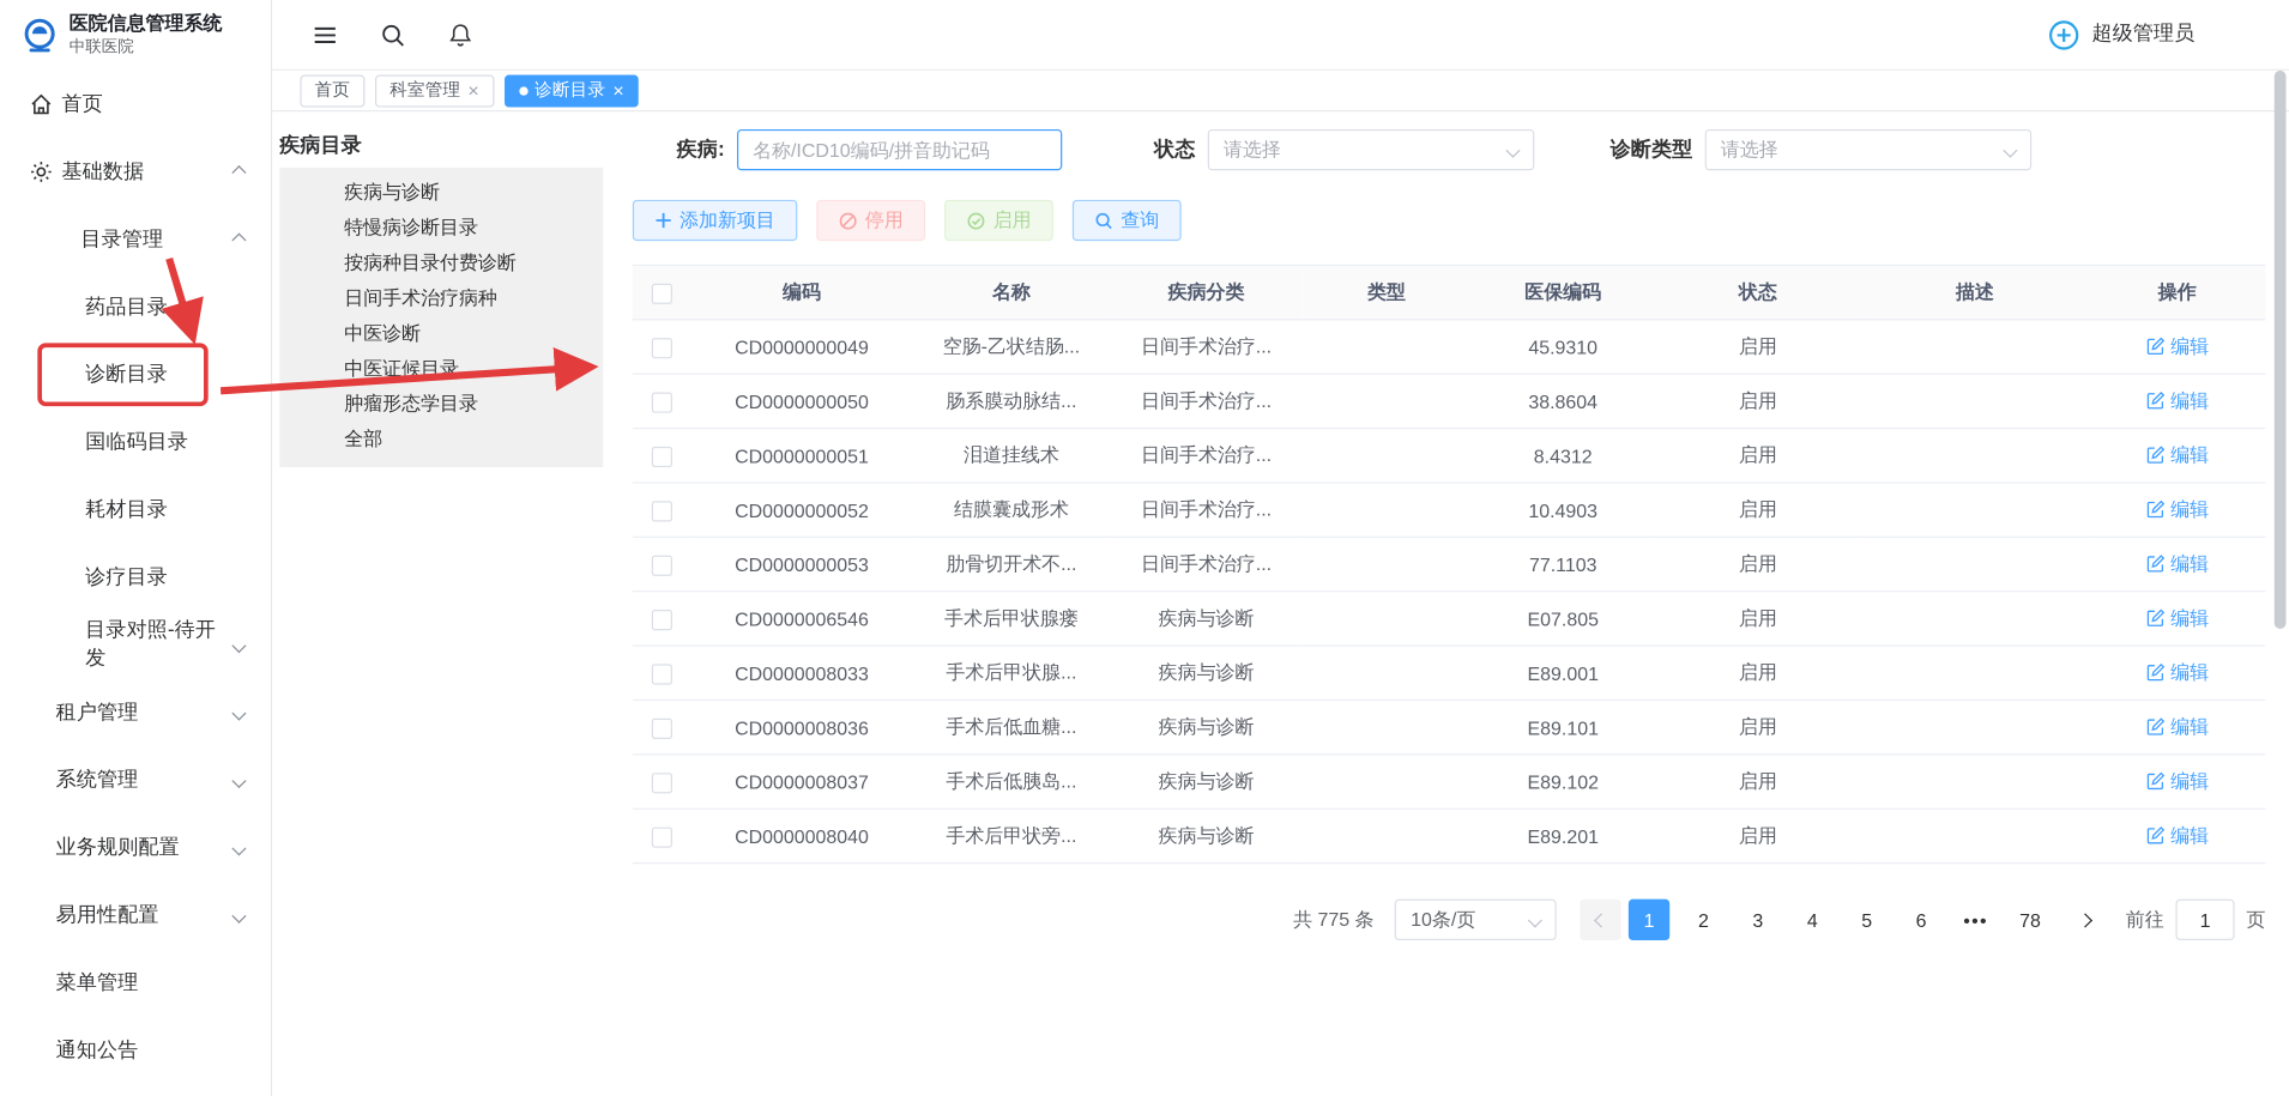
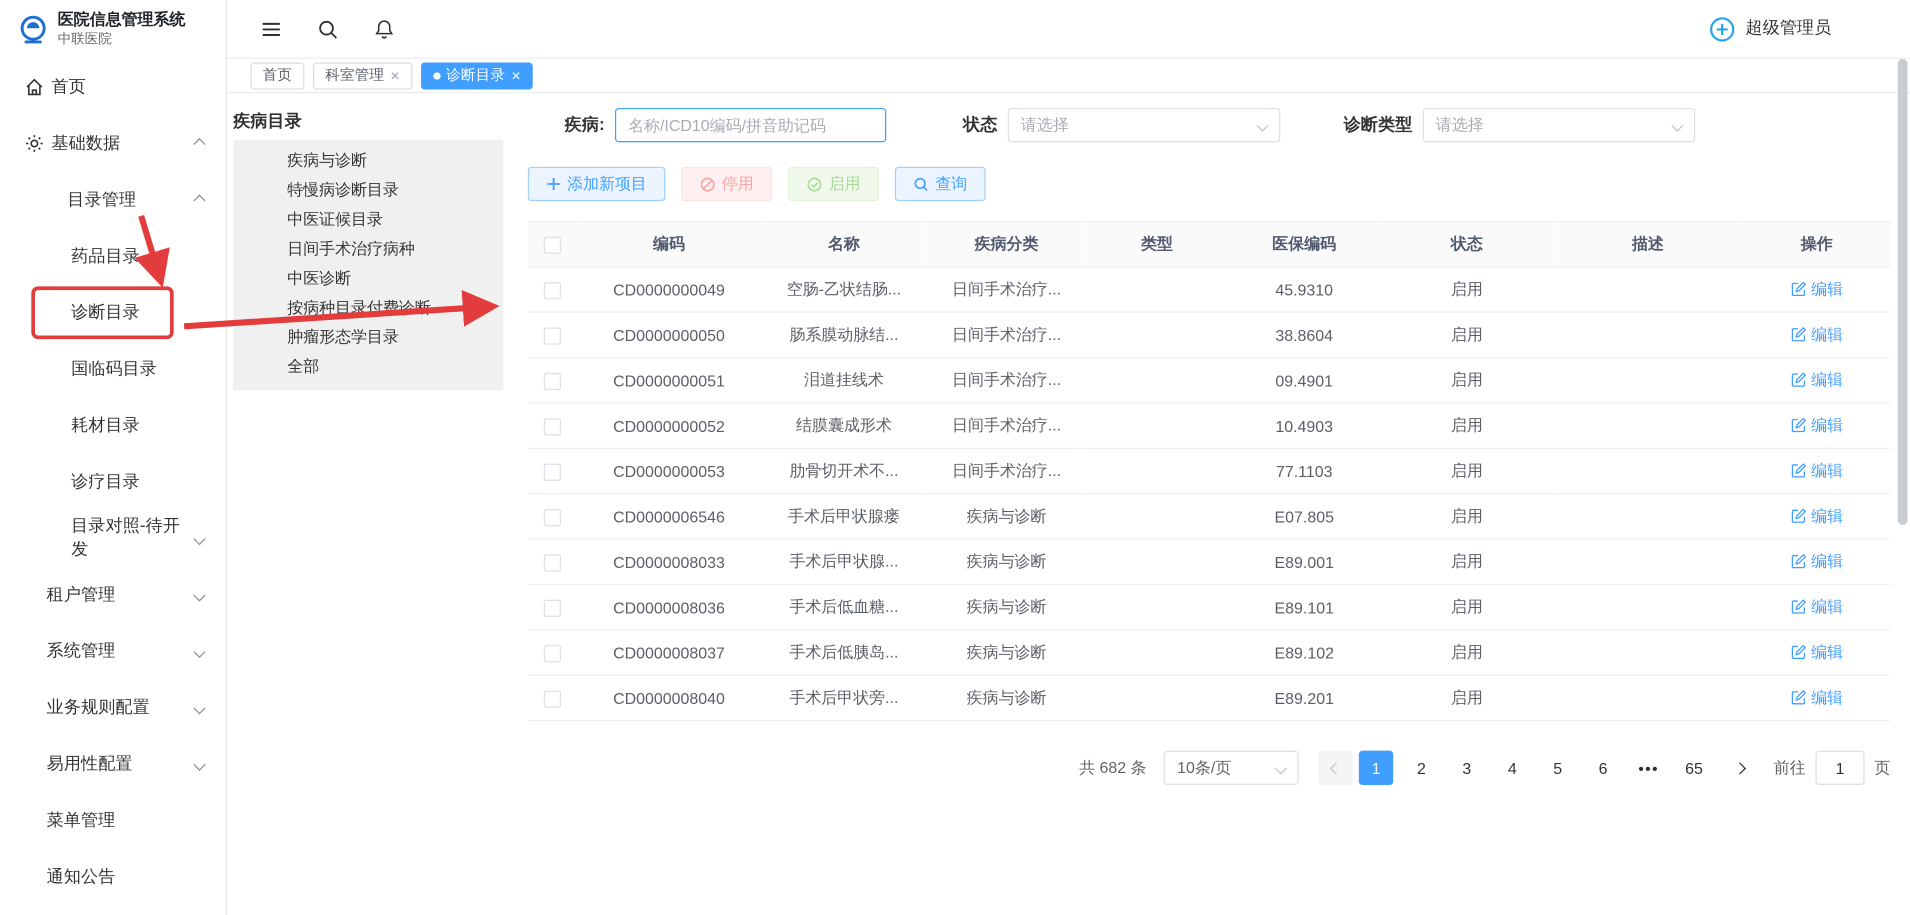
  医院信息管理系统
  中联医院
  首页
  基础数据
  目录管理
  药品目录
  诊断目录
  国临码目录
  耗材目录
  诊疗目录
  目录对照-待开发
  租户管理
  系统管理
  业务规则配置
  易用性配置
  菜单管理
  通知公告
  超级管理员
  首页
  科室管理
  ×
  诊断目录
  ×
  疾病目录
  疾病与诊断
  特慢病诊断目录
- 按病种目录付费诊断
+ 中医证候目录
  日间手术治疗病种
  中医诊断
- 中医证候目录
+ 按病种目录付费诊断
  肿瘤形态学目录
  全部
  疾病:
  名称/ICD10编码/拼音助记码
  状态
  请选择
  诊断类型
  请选择
  添加新项目
  停用
  启用
  查询
  	编码	名称	疾病分类	类型	医保编码	状态	描述	操作
  	CD0000000049	空肠-乙状结肠...	日间手术治疗...		45.9310	启用		编辑
  	CD0000000050	肠系膜动脉结...	日间手术治疗...		38.8604	启用		编辑
- 	CD0000000051	泪道挂线术	日间手术治疗...		8.4312	启用		编辑
+ 	CD0000000051	泪道挂线术	日间手术治疗...		09.4901	启用		编辑
  	CD0000000052	结膜囊成形术	日间手术治疗...		10.4903	启用		编辑
  	CD0000000053	肋骨切开术不...	日间手术治疗...		77.1103	启用		编辑
  	CD0000006546	手术后甲状腺瘘	疾病与诊断		E07.805	启用		编辑
  	CD0000008033	手术后甲状腺...	疾病与诊断		E89.001	启用		编辑
  	CD0000008036	手术后低血糖...	疾病与诊断		E89.101	启用		编辑
  	CD0000008037	手术后低胰岛...	疾病与诊断		E89.102	启用		编辑
  	CD0000008040	手术后甲状旁...	疾病与诊断		E89.201	启用		编辑
- 共 775 条
+ 共 682 条
  10条/页
  1
  2
  3
  4
  5
  6
  •••
- 78
+ 65
  前往
  1
  页
